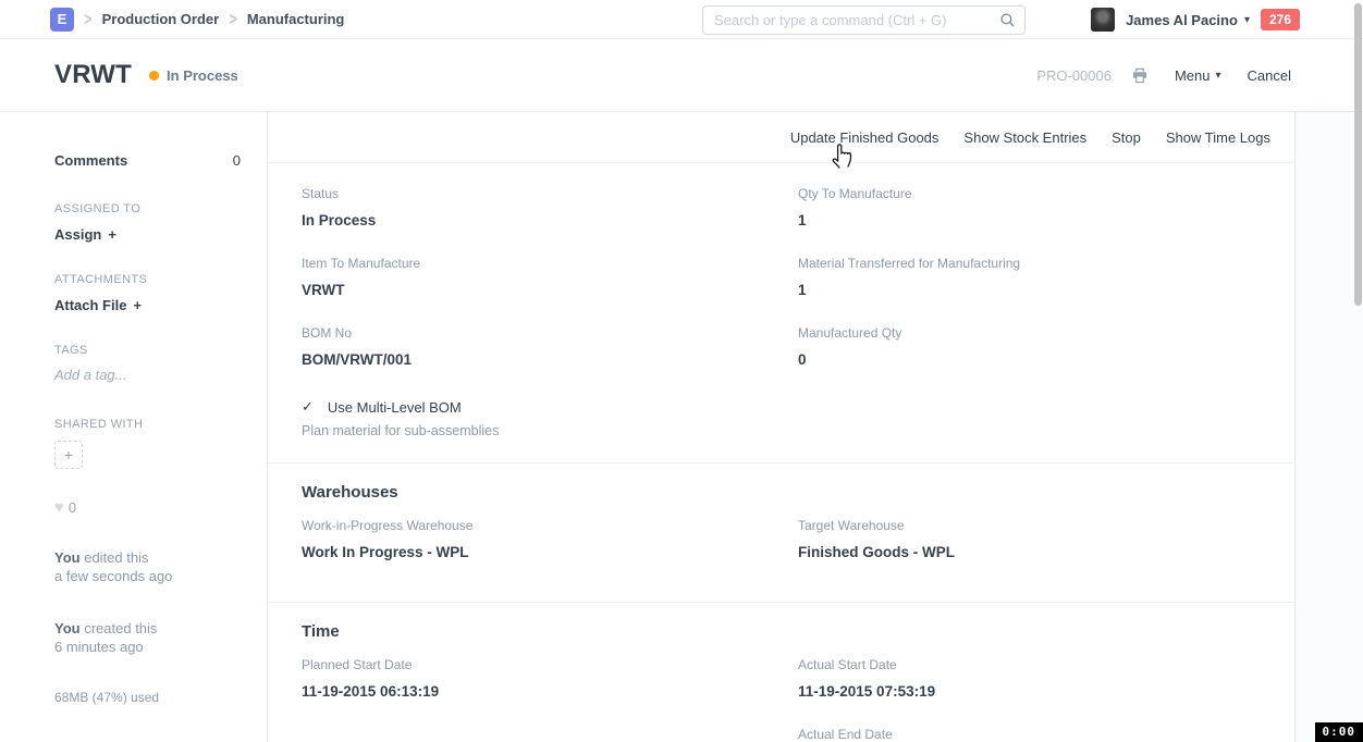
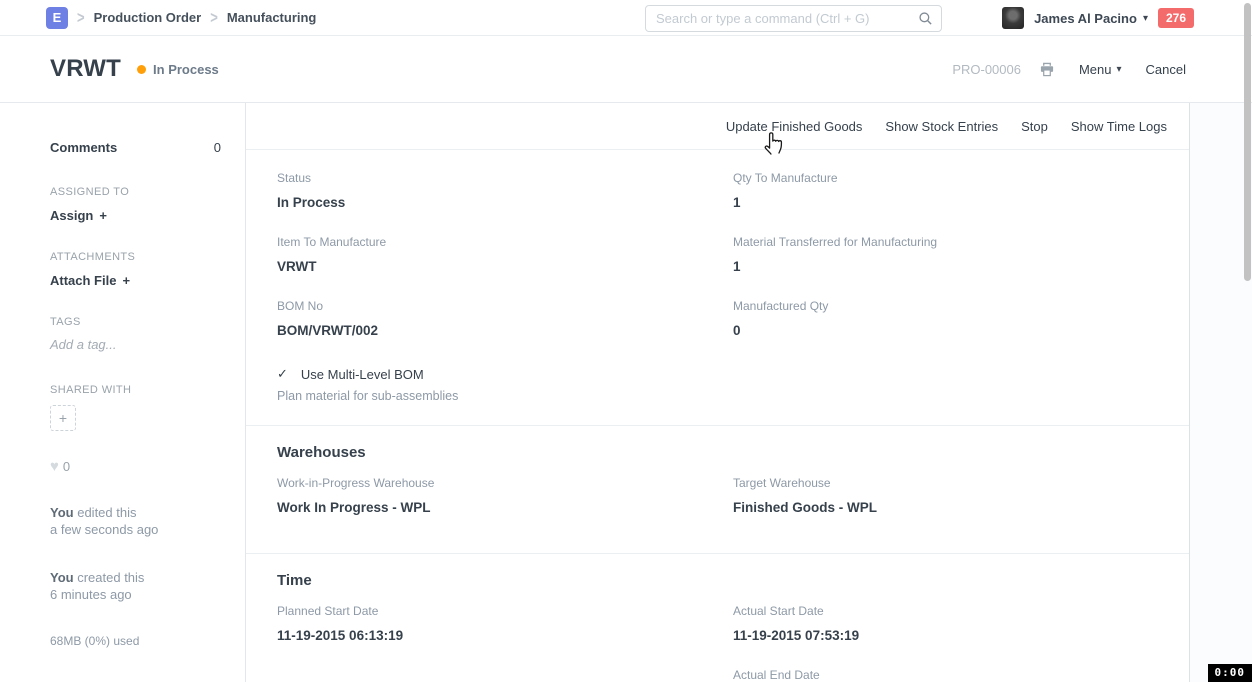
  E
  >
  Production Order
  >
  Manufacturing
  Search or type a command (Ctrl + G)
  James Al Pacino
  ▾
  276
  VRWT
  In Process
  PRO-00006
  Menu
  ▾
  Cancel
  Comments
  0
  ASSIGNED TO
  Assign +
  ATTACHMENTS
  Attach File +
  TAGS
  Add a tag...
  SHARED WITH
  +
  ♥
  0
  You edited this
  a few seconds ago
  You created this
  6 minutes ago
- 68MB (47%) used
+ 68MB (0%) used
  Update Finished Goods
  Show Stock Entries
  Stop
  Show Time Logs
  Status
  In Process
  Qty To Manufacture
  1
  Item To Manufacture
  VRWT
  Material Transferred for Manufacturing
  1
  BOM No
- BOM/VRWT/001
+ BOM/VRWT/002
  Manufactured Qty
  0
  ✓
  Use Multi-Level BOM
  Plan material for sub-assemblies
  Warehouses
  Work-in-Progress Warehouse
  Work In Progress - WPL
  Target Warehouse
  Finished Goods - WPL
  Time
  Planned Start Date
  11-19-2015 06:13:19
  Actual Start Date
  11-19-2015 07:53:19
  Actual End Date
  0:00
